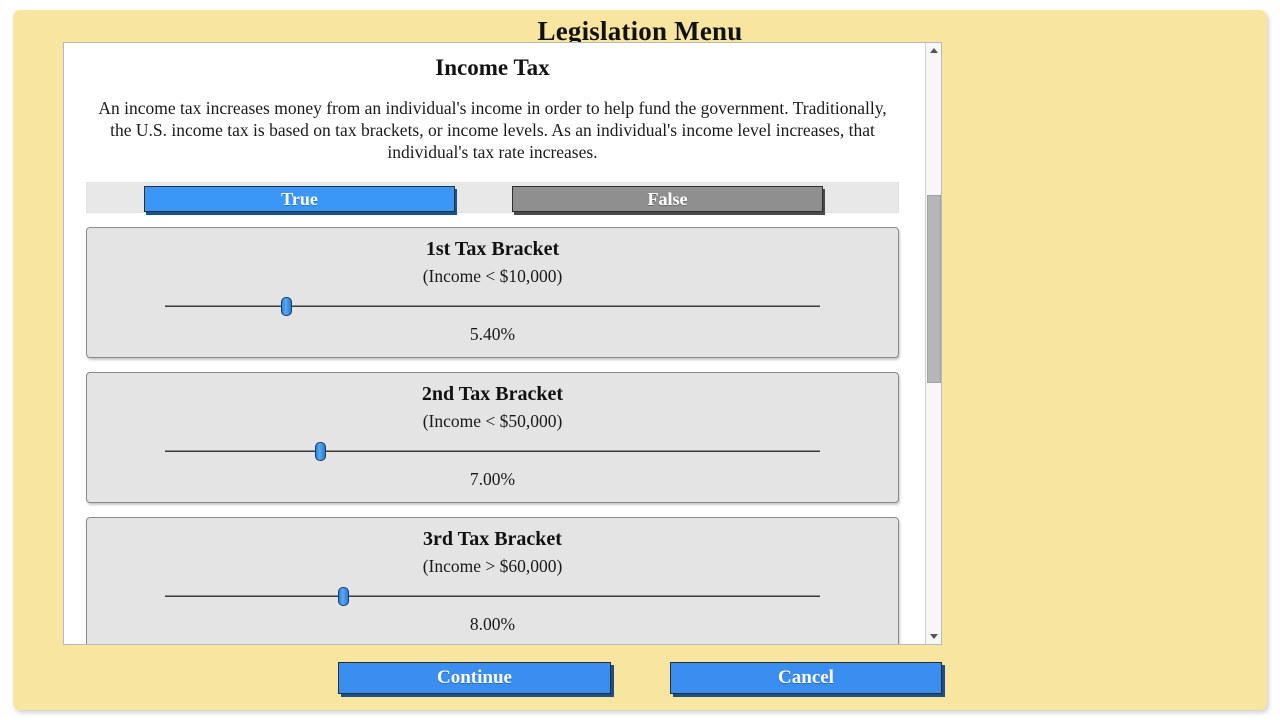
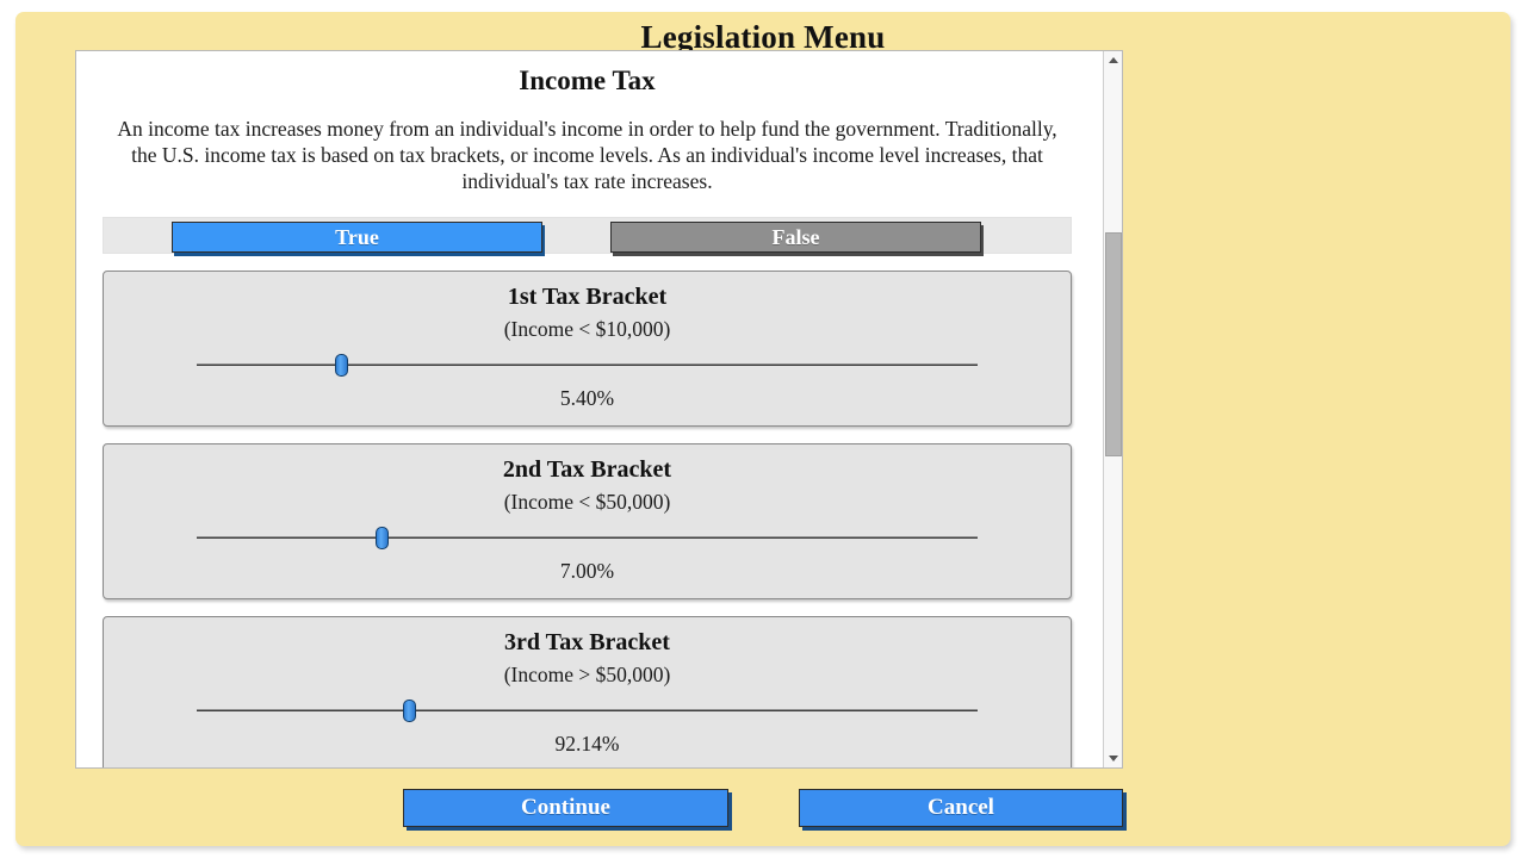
  Legislation Menu
  Income Tax
  An income tax increases money from an individual's income in order to help fund the government. Traditionally, the U.S. income tax is based on tax brackets, or income levels. As an individual's income level increases, that individual's tax rate increases.
  True
  False
  1st Tax Bracket
  (Income < $10,000)
  5.40%
  2nd Tax Bracket
  (Income < $50,000)
  7.00%
  3rd Tax Bracket
- (Income > $60,000)
+ (Income > $50,000)
- 8.00%
+ 92.14%
  Continue
  Cancel
